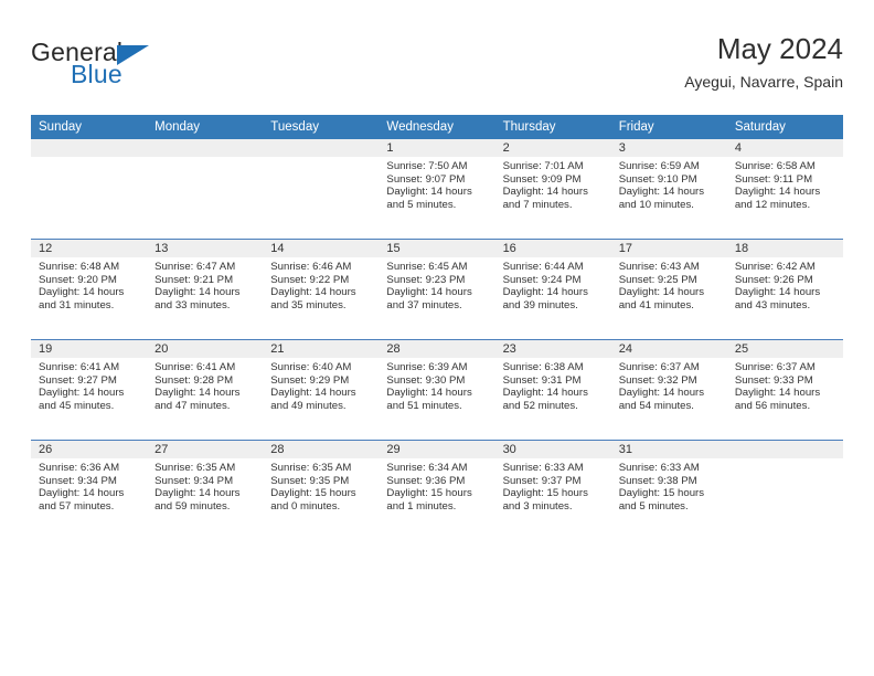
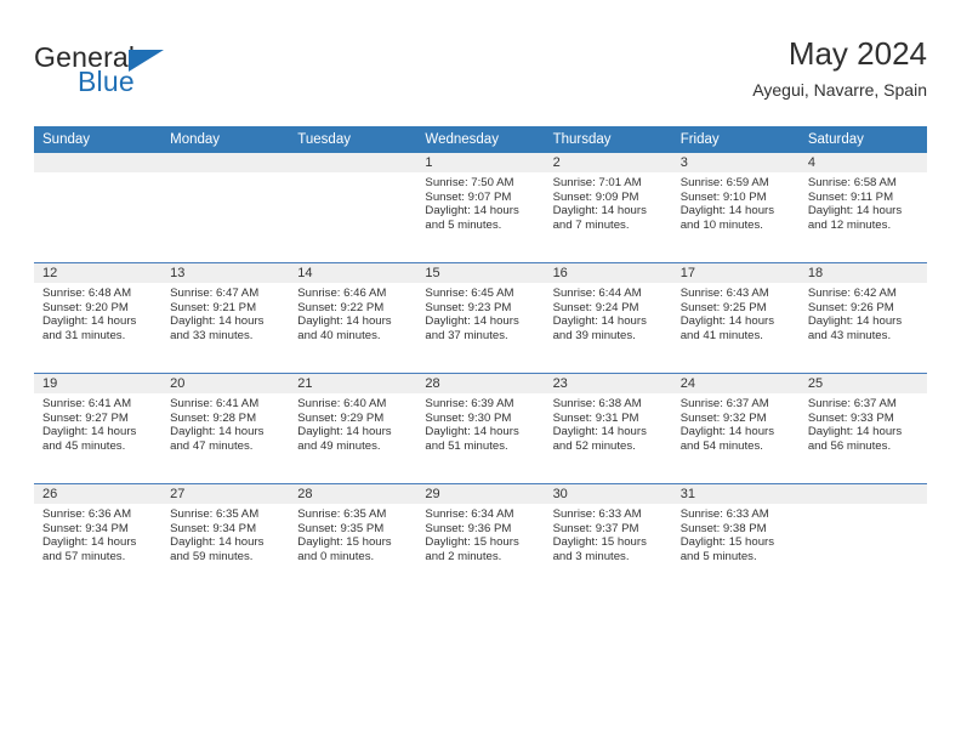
  General
  Blue
  May 2024
  Ayegui, Navarre, Spain
  Sunday	Monday	Tuesday	Wednesday	Thursday	Friday	Saturday
  			1Sunrise: 7:50 AMSunset: 9:07 PMDaylight: 14 hoursand 5 minutes.	2Sunrise: 7:01 AMSunset: 9:09 PMDaylight: 14 hoursand 7 minutes.	3Sunrise: 6:59 AMSunset: 9:10 PMDaylight: 14 hoursand 10 minutes.	4Sunrise: 6:58 AMSunset: 9:11 PMDaylight: 14 hoursand 12 minutes.
- 12Sunrise: 6:48 AMSunset: 9:20 PMDaylight: 14 hoursand 31 minutes.	13Sunrise: 6:47 AMSunset: 9:21 PMDaylight: 14 hoursand 33 minutes.	14Sunrise: 6:46 AMSunset: 9:22 PMDaylight: 14 hoursand 35 minutes.	15Sunrise: 6:45 AMSunset: 9:23 PMDaylight: 14 hoursand 37 minutes.	16Sunrise: 6:44 AMSunset: 9:24 PMDaylight: 14 hoursand 39 minutes.	17Sunrise: 6:43 AMSunset: 9:25 PMDaylight: 14 hoursand 41 minutes.	18Sunrise: 6:42 AMSunset: 9:26 PMDaylight: 14 hoursand 43 minutes.
+ 12Sunrise: 6:48 AMSunset: 9:20 PMDaylight: 14 hoursand 31 minutes.	13Sunrise: 6:47 AMSunset: 9:21 PMDaylight: 14 hoursand 33 minutes.	14Sunrise: 6:46 AMSunset: 9:22 PMDaylight: 14 hoursand 40 minutes.	15Sunrise: 6:45 AMSunset: 9:23 PMDaylight: 14 hoursand 37 minutes.	16Sunrise: 6:44 AMSunset: 9:24 PMDaylight: 14 hoursand 39 minutes.	17Sunrise: 6:43 AMSunset: 9:25 PMDaylight: 14 hoursand 41 minutes.	18Sunrise: 6:42 AMSunset: 9:26 PMDaylight: 14 hoursand 43 minutes.
  19Sunrise: 6:41 AMSunset: 9:27 PMDaylight: 14 hoursand 45 minutes.	20Sunrise: 6:41 AMSunset: 9:28 PMDaylight: 14 hoursand 47 minutes.	21Sunrise: 6:40 AMSunset: 9:29 PMDaylight: 14 hoursand 49 minutes.	28Sunrise: 6:39 AMSunset: 9:30 PMDaylight: 14 hoursand 51 minutes.	23Sunrise: 6:38 AMSunset: 9:31 PMDaylight: 14 hoursand 52 minutes.	24Sunrise: 6:37 AMSunset: 9:32 PMDaylight: 14 hoursand 54 minutes.	25Sunrise: 6:37 AMSunset: 9:33 PMDaylight: 14 hoursand 56 minutes.
- 26Sunrise: 6:36 AMSunset: 9:34 PMDaylight: 14 hoursand 57 minutes.	27Sunrise: 6:35 AMSunset: 9:34 PMDaylight: 14 hoursand 59 minutes.	28Sunrise: 6:35 AMSunset: 9:35 PMDaylight: 15 hoursand 0 minutes.	29Sunrise: 6:34 AMSunset: 9:36 PMDaylight: 15 hoursand 1 minutes.	30Sunrise: 6:33 AMSunset: 9:37 PMDaylight: 15 hoursand 3 minutes.	31Sunrise: 6:33 AMSunset: 9:38 PMDaylight: 15 hoursand 5 minutes.
+ 26Sunrise: 6:36 AMSunset: 9:34 PMDaylight: 14 hoursand 57 minutes.	27Sunrise: 6:35 AMSunset: 9:34 PMDaylight: 14 hoursand 59 minutes.	28Sunrise: 6:35 AMSunset: 9:35 PMDaylight: 15 hoursand 0 minutes.	29Sunrise: 6:34 AMSunset: 9:36 PMDaylight: 15 hoursand 2 minutes.	30Sunrise: 6:33 AMSunset: 9:37 PMDaylight: 15 hoursand 3 minutes.	31Sunrise: 6:33 AMSunset: 9:38 PMDaylight: 15 hoursand 5 minutes.
